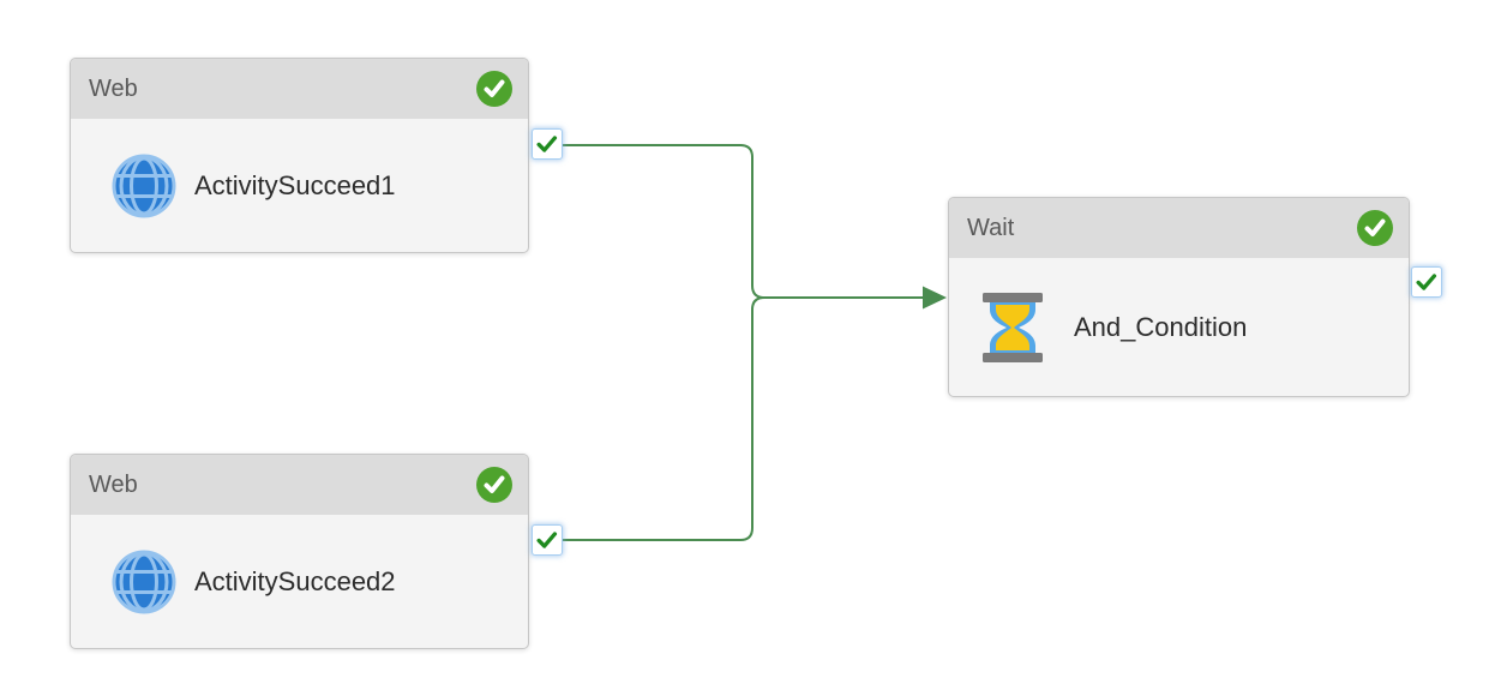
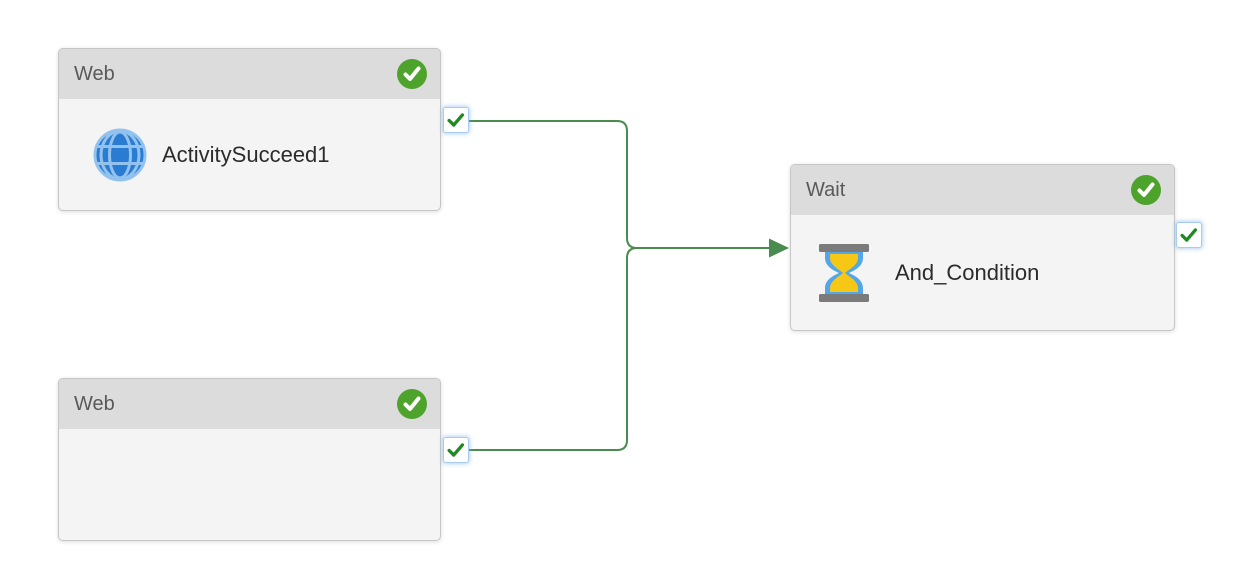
  Web
  ActivitySucceed1
  Web
- ActivitySucceed2
  Wait
  And_Condition
